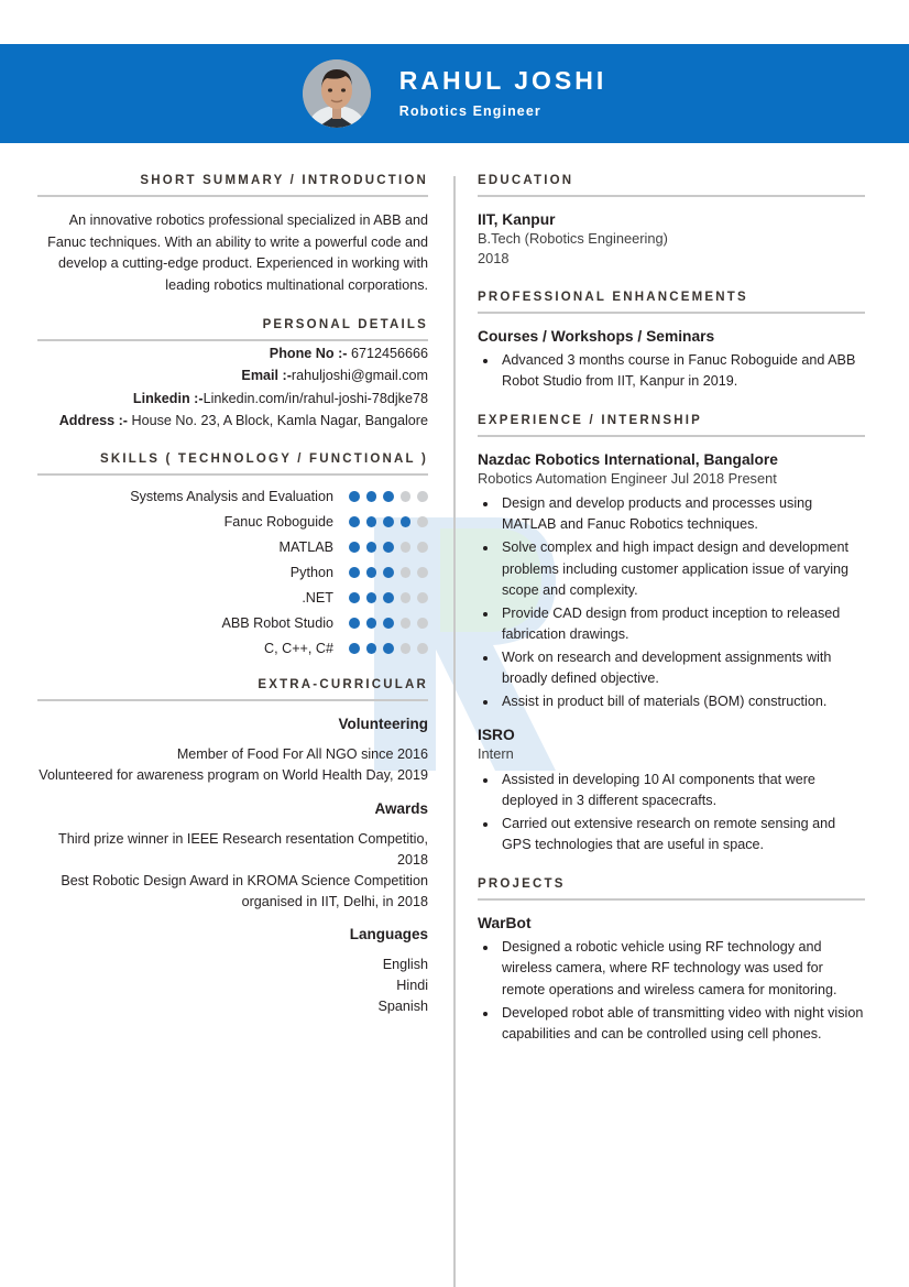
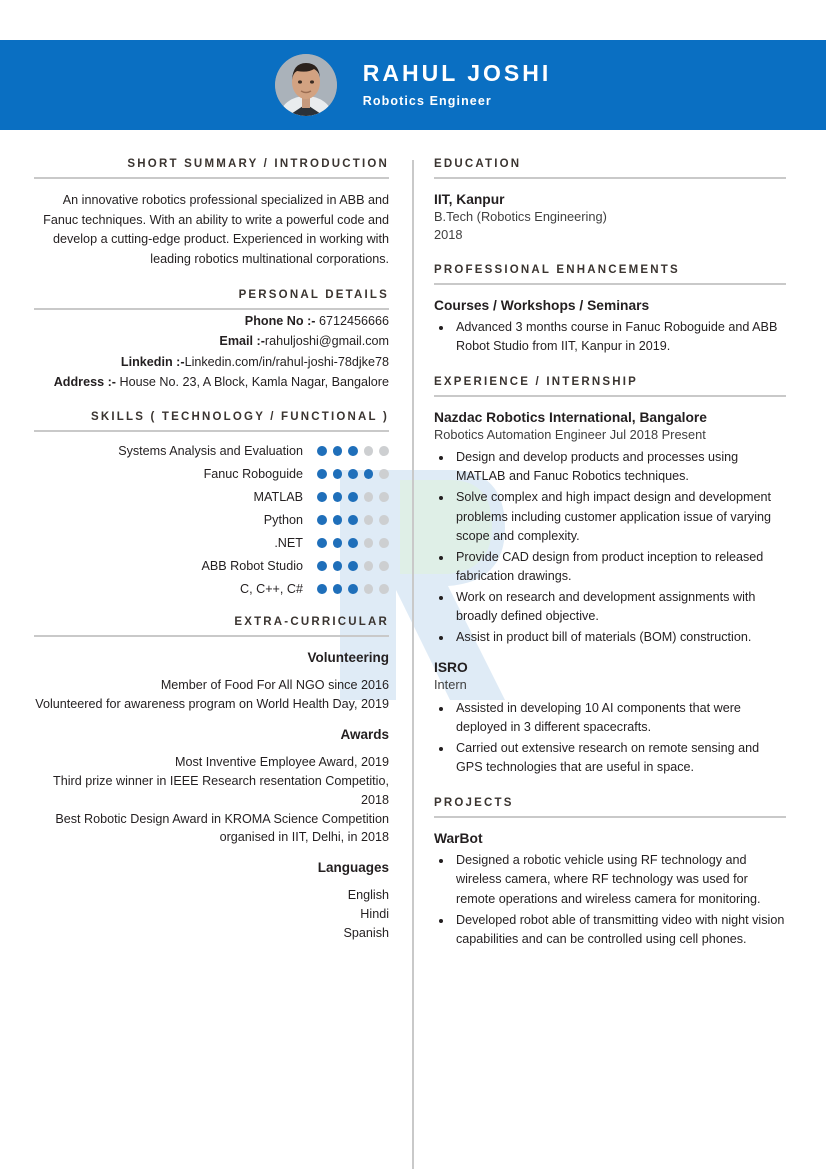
  RAHUL JOSHI
  Robotics Engineer
  SHORT SUMMARY / INTRODUCTION
  An innovative robotics professional specialized in ABB and Fanuc techniques. With an ability to write a powerful code and develop a cutting-edge product. Experienced in working with leading robotics multinational corporations.
  PERSONAL DETAILS
  Phone No :- 6712456666
  Email :-rahuljoshi@gmail.com
  Linkedin :-Linkedin.com/in/rahul-joshi-78djke78
  Address :- House No. 23, A Block, Kamla Nagar, Bangalore
  SKILLS ( TECHNOLOGY / FUNCTIONAL )
  Systems Analysis and Evaluation
  Fanuc Roboguide
  MATLAB
  Python
  .NET
  ABB Robot Studio
  C, C++, C#
  EXTRA-CURRICULAR
  Volunteering
  Member of Food For All NGO since 2016
  Volunteered for awareness program on World Health Day, 2019
  Awards
+ Most Inventive Employee Award, 2019
  Third prize winner in IEEE Research resentation Competitio, 2018
  Best Robotic Design Award in KROMA Science Competition organised in IIT, Delhi, in 2018
  Languages
  English
  Hindi
  Spanish
  EDUCATION
  IIT, Kanpur
  B.Tech (Robotics Engineering)
  2018
  PROFESSIONAL ENHANCEMENTS
  Courses / Workshops / Seminars
  Advanced 3 months course in Fanuc Roboguide and ABB Robot Studio from IIT, Kanpur in 2019.
  EXPERIENCE / INTERNSHIP
  Nazdac Robotics International, Bangalore
  Robotics Automation Engineer Jul 2018 Present
  Design and develop products and processes using MATLAB and Fanuc Robotics techniques.
  Solve complex and high impact design and development problems including customer application issue of varying scope and complexity.
  Provide CAD design from product inception to released fabrication drawings.
  Work on research and development assignments with broadly defined objective.
  Assist in product bill of materials (BOM) construction.
  ISRO
  Intern
  Assisted in developing 10 AI components that were deployed in 3 different spacecrafts.
  Carried out extensive research on remote sensing and GPS technologies that are useful in space.
  PROJECTS
  WarBot
  Designed a robotic vehicle using RF technology and wireless camera, where RF technology was used for remote operations and wireless camera for monitoring.
  Developed robot able of transmitting video with night vision capabilities and can be controlled using cell phones.
